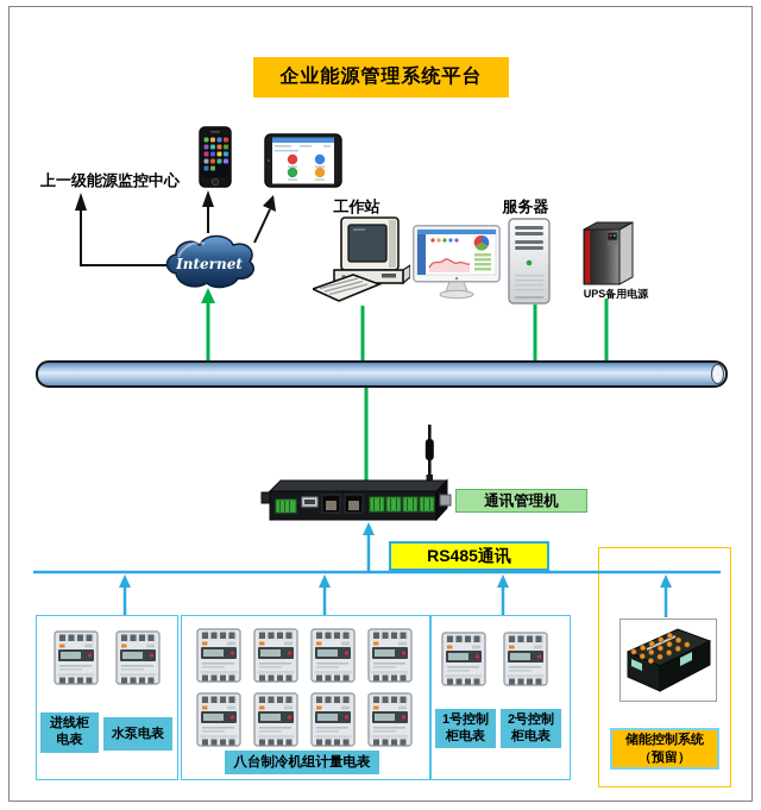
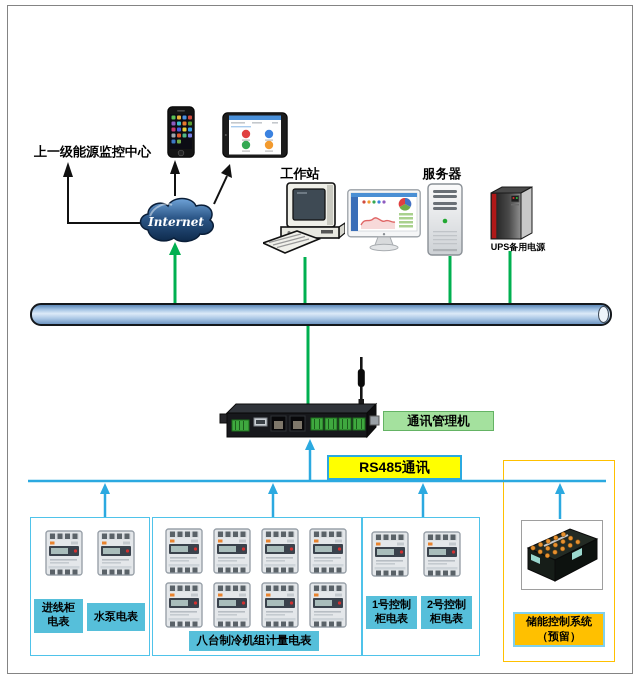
  进线柜
  电表
  水泵电表
  八台制冷机组计量电表
  1号控制
  柜电表
  2号控制
  柜电表
  储能控制系统
  （预留）
- 企业能源管理系统平台
  上一级能源监控中心
  工作站
  服务器
  UPS备用电源
  通讯管理机
  RS485通讯
  Internet
